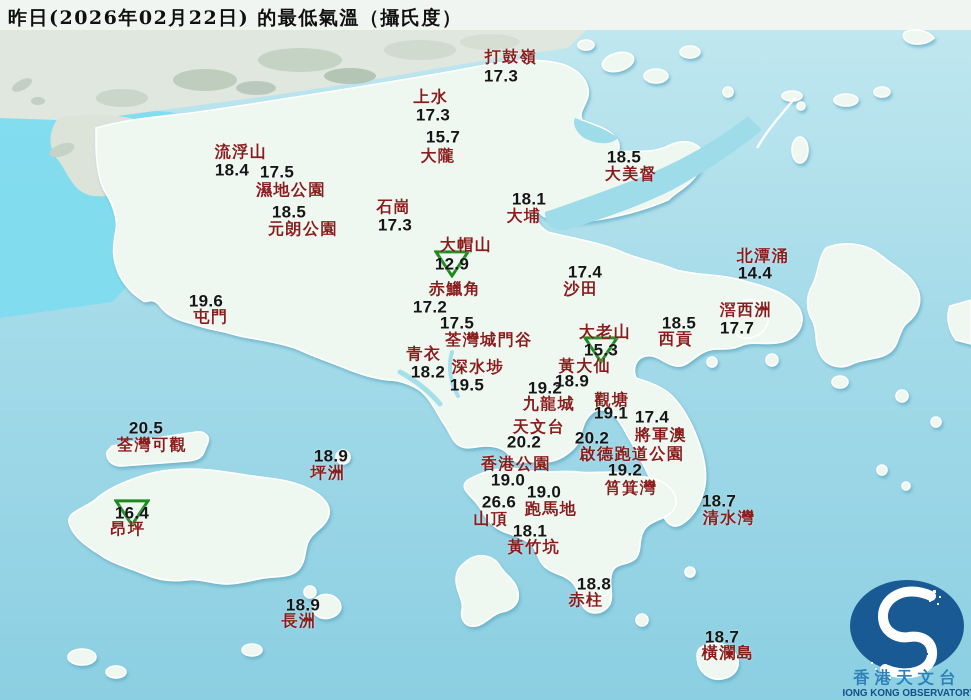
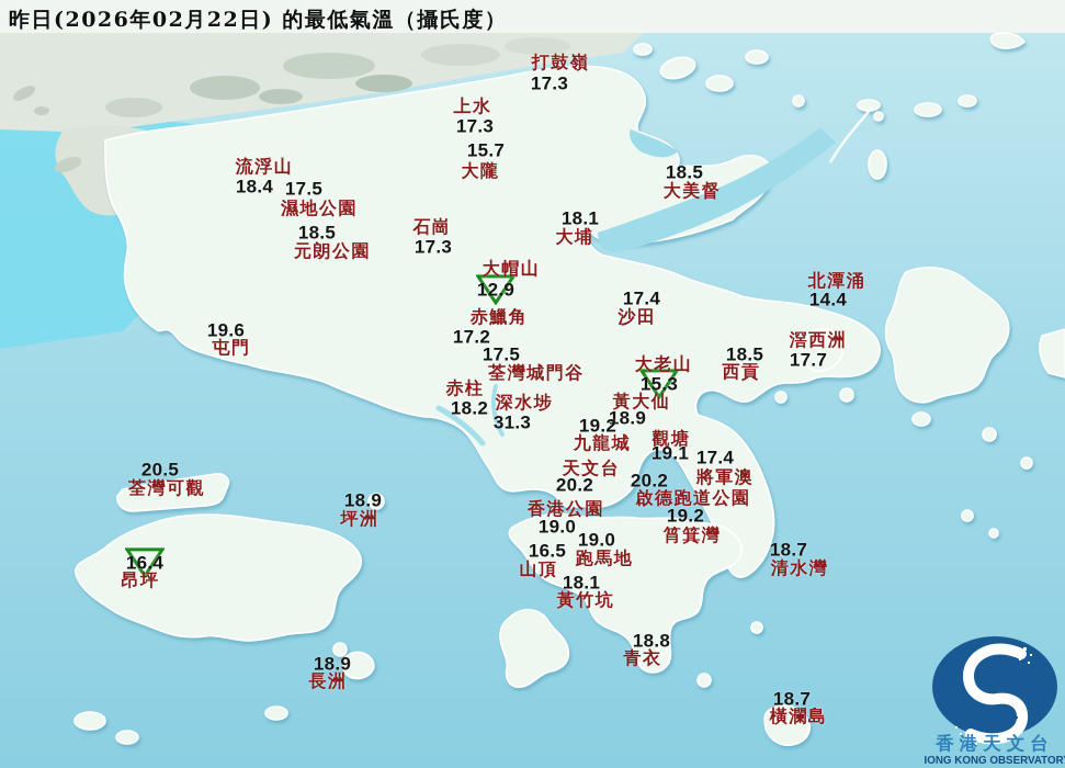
  昨日(2026年02月22日) 的最低氣溫（攝氏度）
  打鼓嶺
  17.3
  上水
  17.3
  大隴
  15.7
  流浮山
  18.4
  濕地公園
  17.5
  元朗公園
  18.5
  石崗
  17.3
  大美督
  18.5
  大埔
  18.1
  大帽山
  12.9
  北潭涌
  14.4
  沙田
  17.4
  赤鱲角
  17.2
  屯門
  19.6
  荃灣城門谷
  17.5
  西貢
  18.5
  滘西洲
  17.7
  大老山
  15.3
- 青衣
+ 赤柱
  18.2
  深水埗
- 19.5
+ 31.3
  黃大仙
  18.9
  九龍城
  19.2
  觀塘
  19.1
  天文台
  20.2
  將軍澳
  17.4
  啟德跑道公園
  20.2
  荃灣可觀
  20.5
  坪洲
  18.9
  香港公園
  19.0
  筲箕灣
  19.2
  跑馬地
  19.0
  山頂
- 26.6
+ 16.5
  昂坪
  16.4
  清水灣
  18.7
  黃竹坑
  18.1
- 赤柱
+ 青衣
  18.8
  長洲
  18.9
  橫瀾島
  18.7
  香港天文台
  ONG KONG OBSERVATOR
